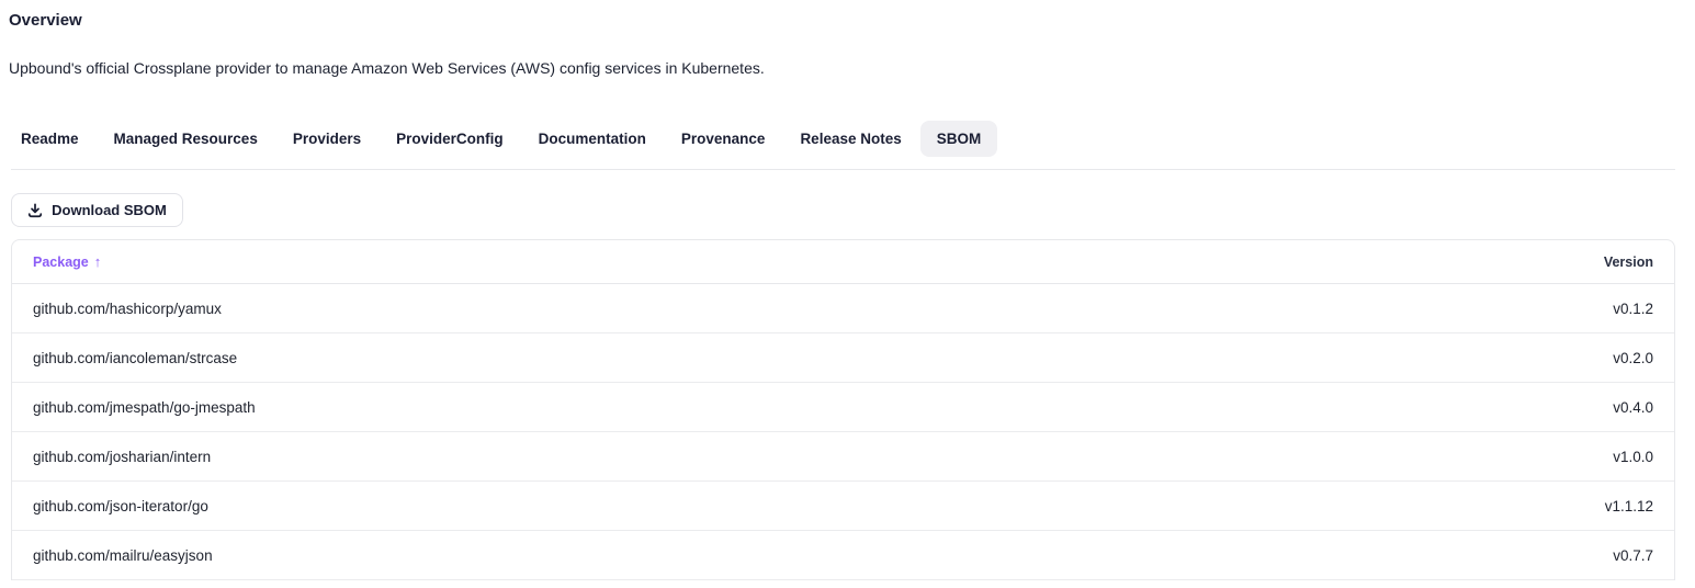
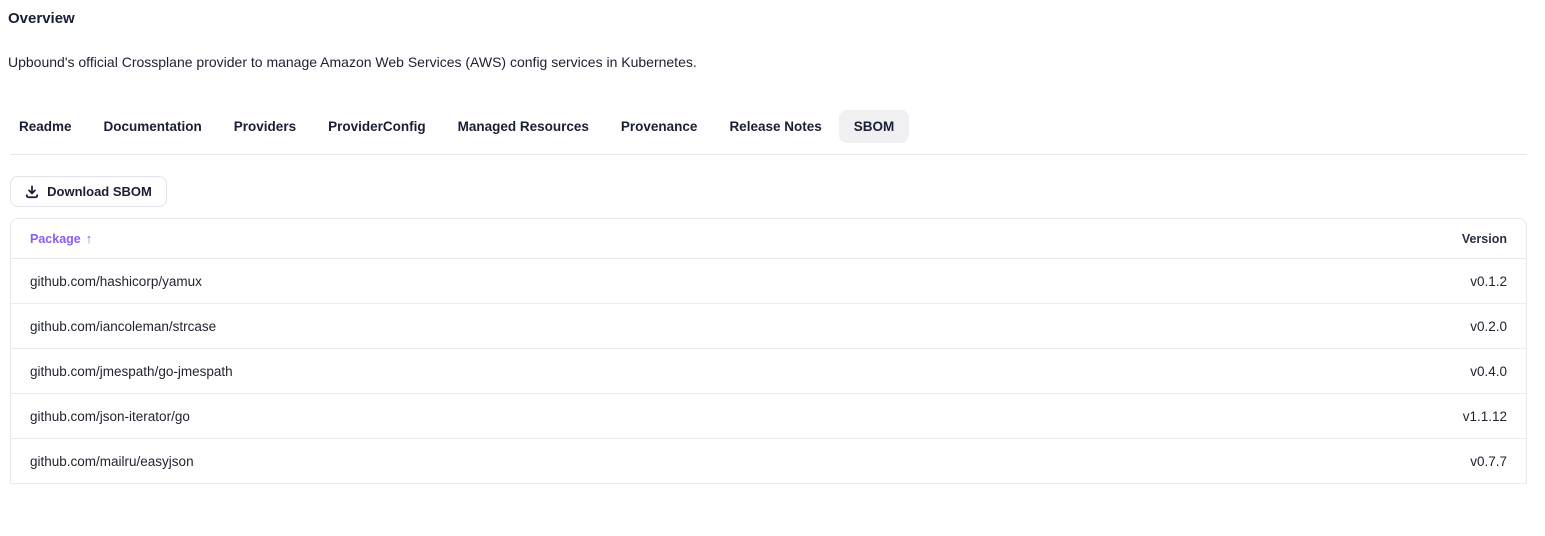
  Overview
  Upbound's official Crossplane provider to manage Amazon Web Services (AWS) config services in Kubernetes.
  Readme
- Managed Resources
+ Documentation
  Providers
  ProviderConfig
- Documentation
+ Managed Resources
  Provenance
  Release Notes
  SBOM
  Download SBOM
  Package
  ↑
  Version
  github.com/hashicorp/yamux
  v0.1.2
  github.com/iancoleman/strcase
  v0.2.0
  github.com/jmespath/go-jmespath
  v0.4.0
- github.com/josharian/intern
- v1.0.0
  github.com/json-iterator/go
  v1.1.12
  github.com/mailru/easyjson
  v0.7.7
